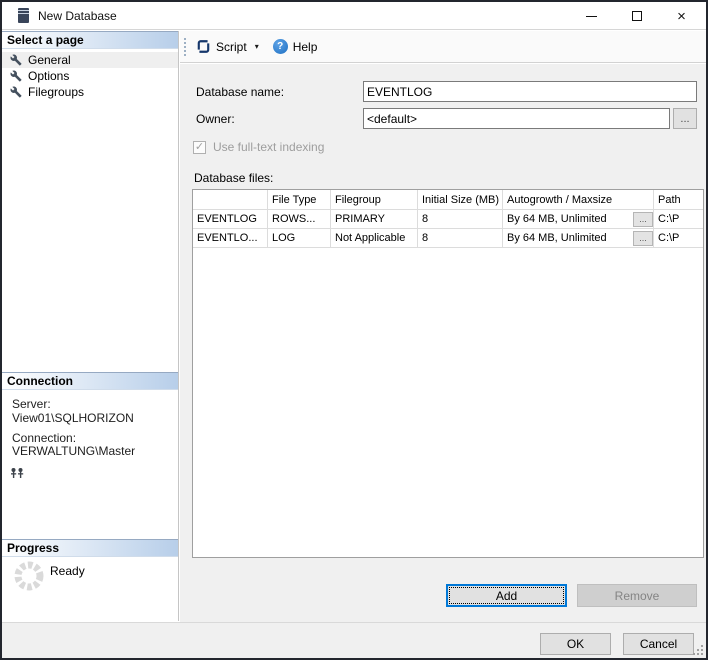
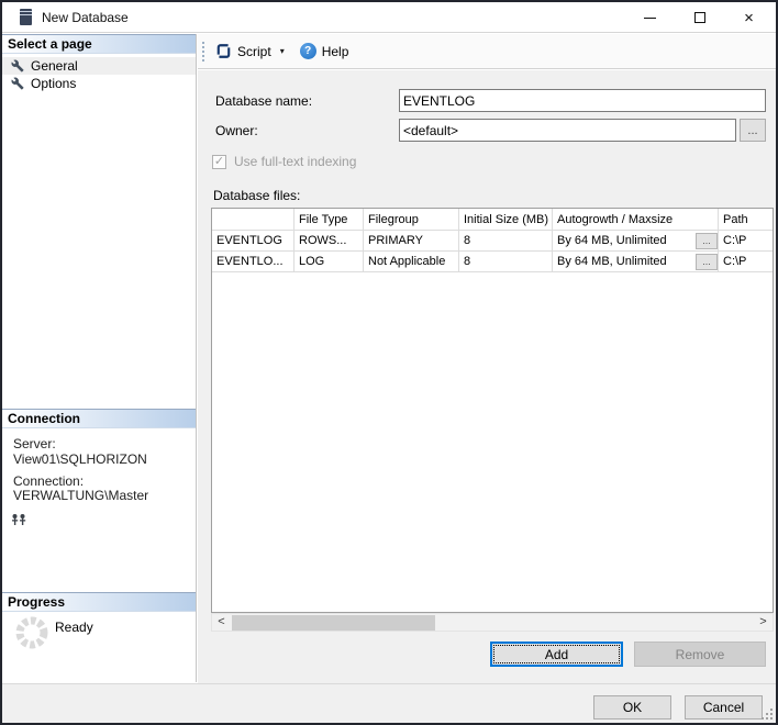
  New Database
  ×
  Select a page
  General
  Options
- Filegroups
  Connection
  Server:
  View01\SQLHORIZON
  Connection:
  VERWALTUNG\Master
  Progress
  Ready
  Script
  ▾
  ?
  Help
  Database name:
  EVENTLOG
  Owner:
  <default>
  ...
  ✓
  Use full-text indexing
  Database files:
  File Type
  Filegroup
  Initial Size (MB)
  Autogrowth / Maxsize
  Path
  EVENTLOG
  ROWS...
  PRIMARY
  8
  By 64 MB, Unlimited
  C:\P
  ...
  EVENTLO...
  LOG
  Not Applicable
  8
  By 64 MB, Unlimited
  C:\P
  ...
+ <
+ >
  Add
  Remove
  OK
  Cancel
